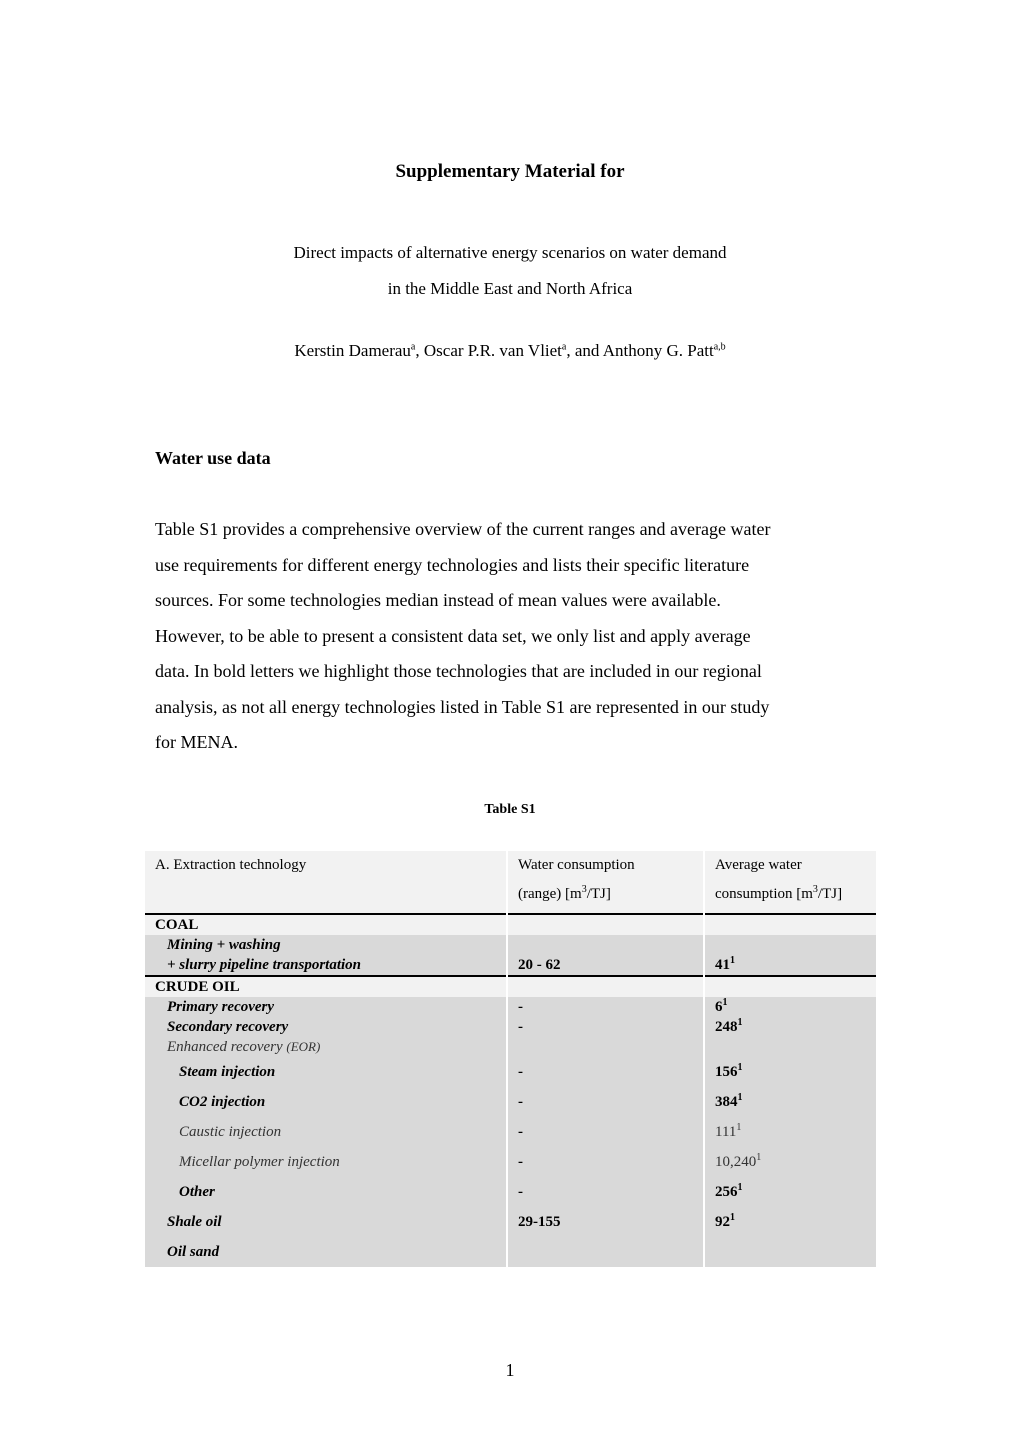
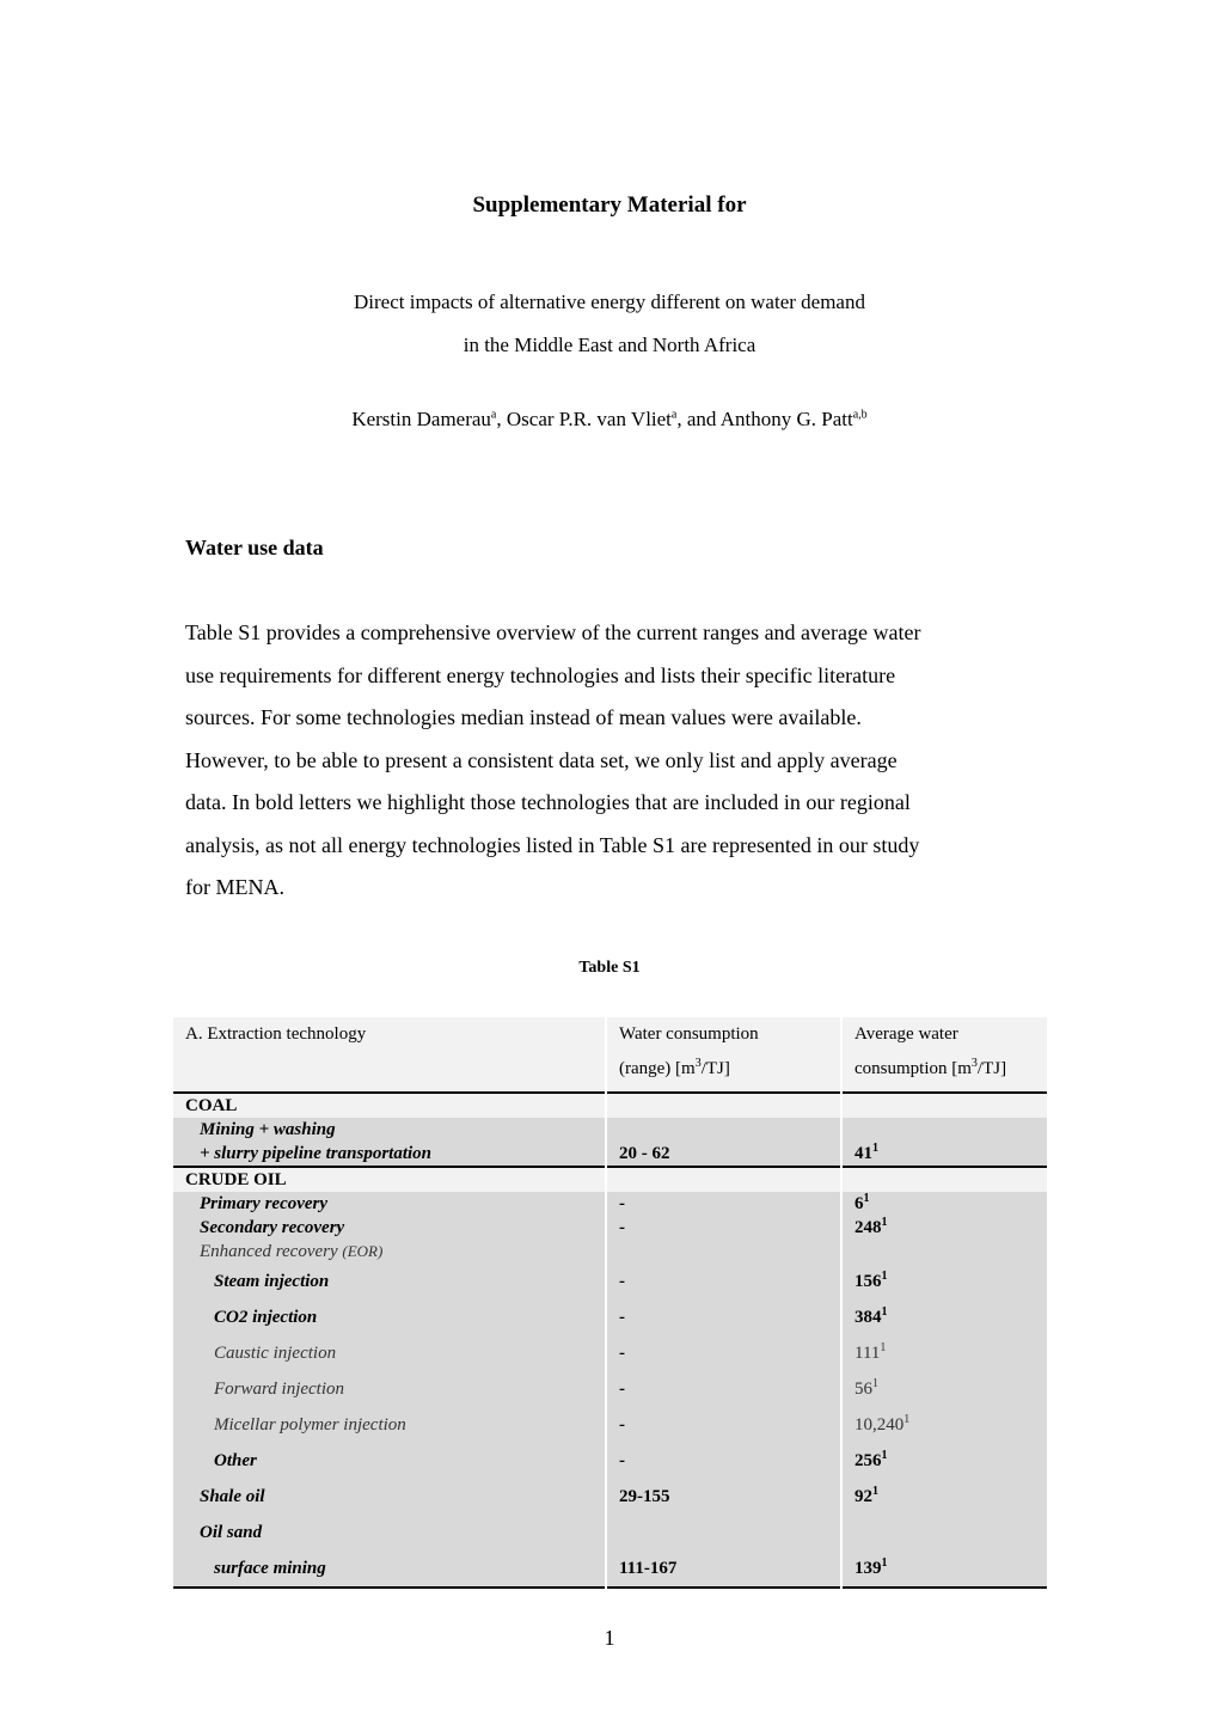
  Supplementary Material for
- Direct impacts of alternative energy scenarios on water demand
+ Direct impacts of alternative energy different on water demand
  in the Middle East and North Africa
  Kerstin Dameraua, Oscar P.R. van Vlieta, and Anthony G. Patta,b
  Water use data
  Table S1 provides a comprehensive overview of the current ranges and average water
  use requirements for different energy technologies and lists their specific literature
  sources. For some technologies median instead of mean values were available.
  However, to be able to present a consistent data set, we only list and apply average
  data. In bold letters we highlight those technologies that are included in our regional
  analysis, as not all energy technologies listed in Table S1 are represented in our study
  for MENA.
  Table S1
  A. Extraction technology	Water consumption (range) [m3/TJ]	Average water consumption [m3/TJ]
  COAL
  Mining + washing + slurry pipeline transportation	20 - 62	411
  CRUDE OIL
  Primary recovery	-	61
  Secondary recovery	-	2481
  Enhanced recovery (EOR)
  Steam injection	-	1561
  CO2 injection	-	3841
  Caustic injection	-	1111
+ Forward injection	-	561
  Micellar polymer injection	-	10,2401
  Other	-	2561
  Shale oil	29-155	921
  Oil sand
+ surface mining	111-167	1391
  1
